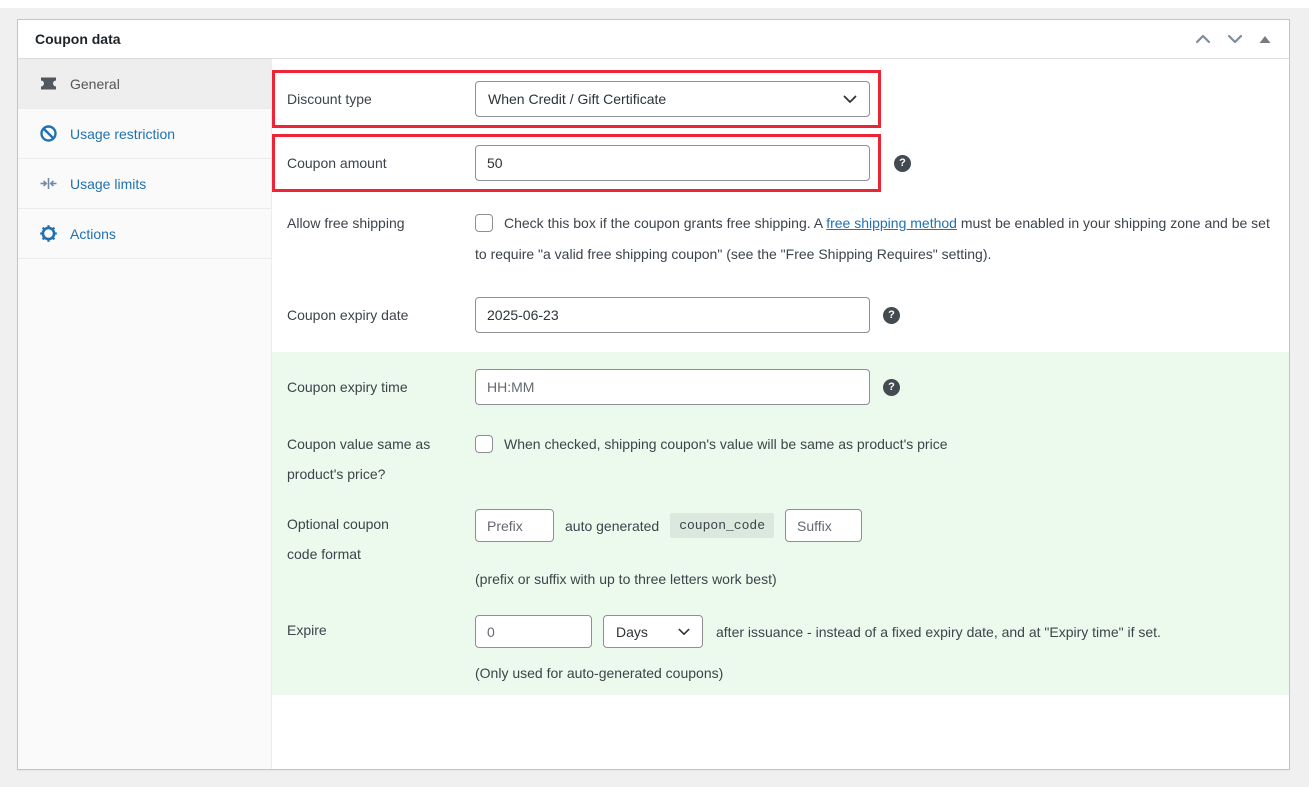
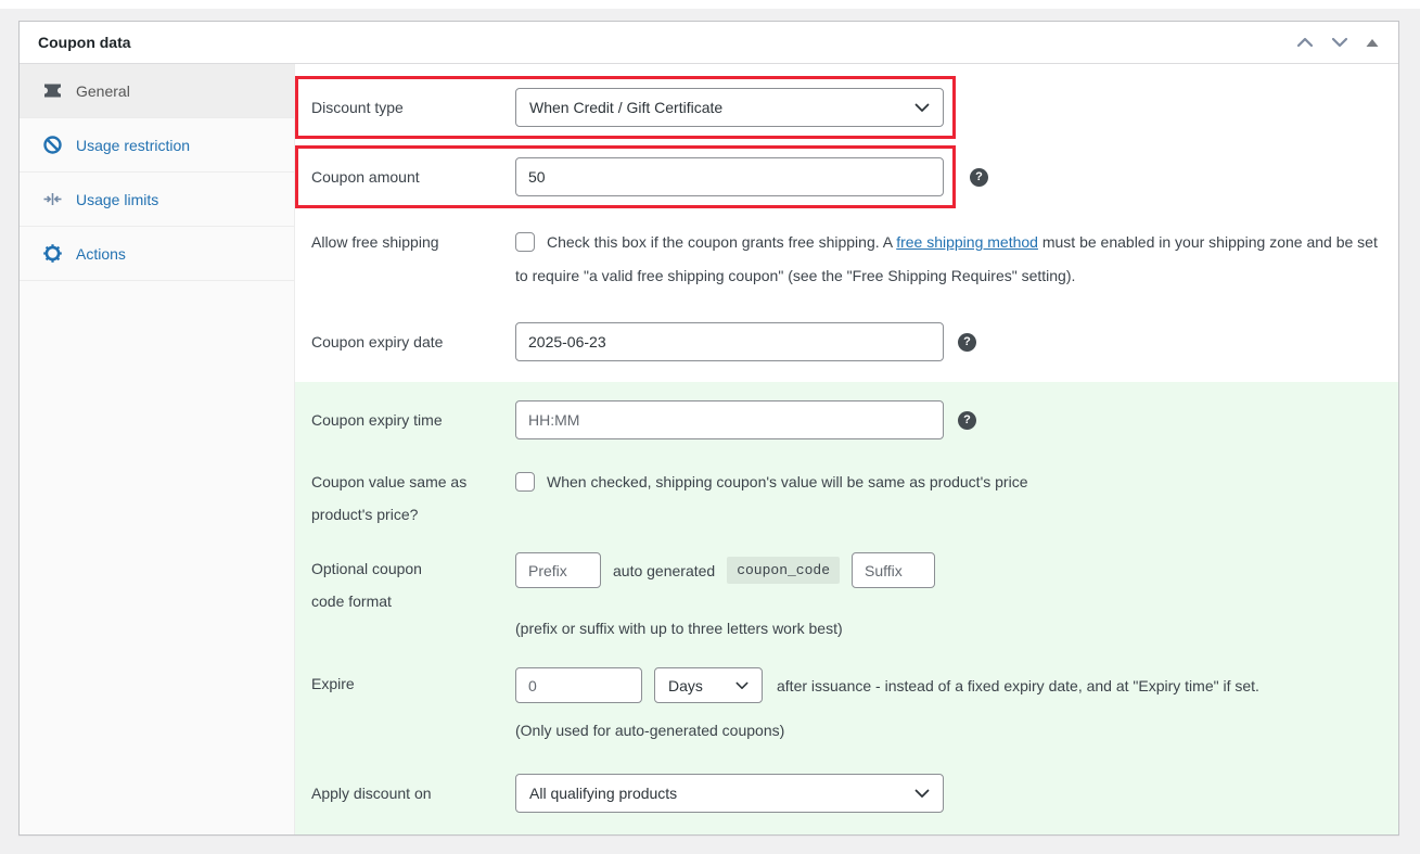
  Coupon data
  General
  Usage restriction
  Usage limits
  Actions
  Discount type
  When Credit / Gift Certificate
  Coupon amount
  50
  ?
  Allow free shipping
  Check this box if the coupon grants free shipping. A free shipping method must be enabled in your shipping zone and be set to require "a valid free shipping coupon" (see the "Free Shipping Requires" setting).
  Coupon expiry date
  2025-06-23
  ?
  Coupon expiry time
  HH:MM
  ?
  Coupon value same as product's price?
  When checked, shipping coupon's value will be same as product's price
  Optional coupon code format
  Prefix
  auto generated
  coupon_code
  Suffix
  (prefix or suffix with up to three letters work best)
  Expire
  0
  Days
  after issuance - instead of a fixed expiry date, and at "Expiry time" if set.
  (Only used for auto-generated coupons)
+ Apply discount on
+ All qualifying products
